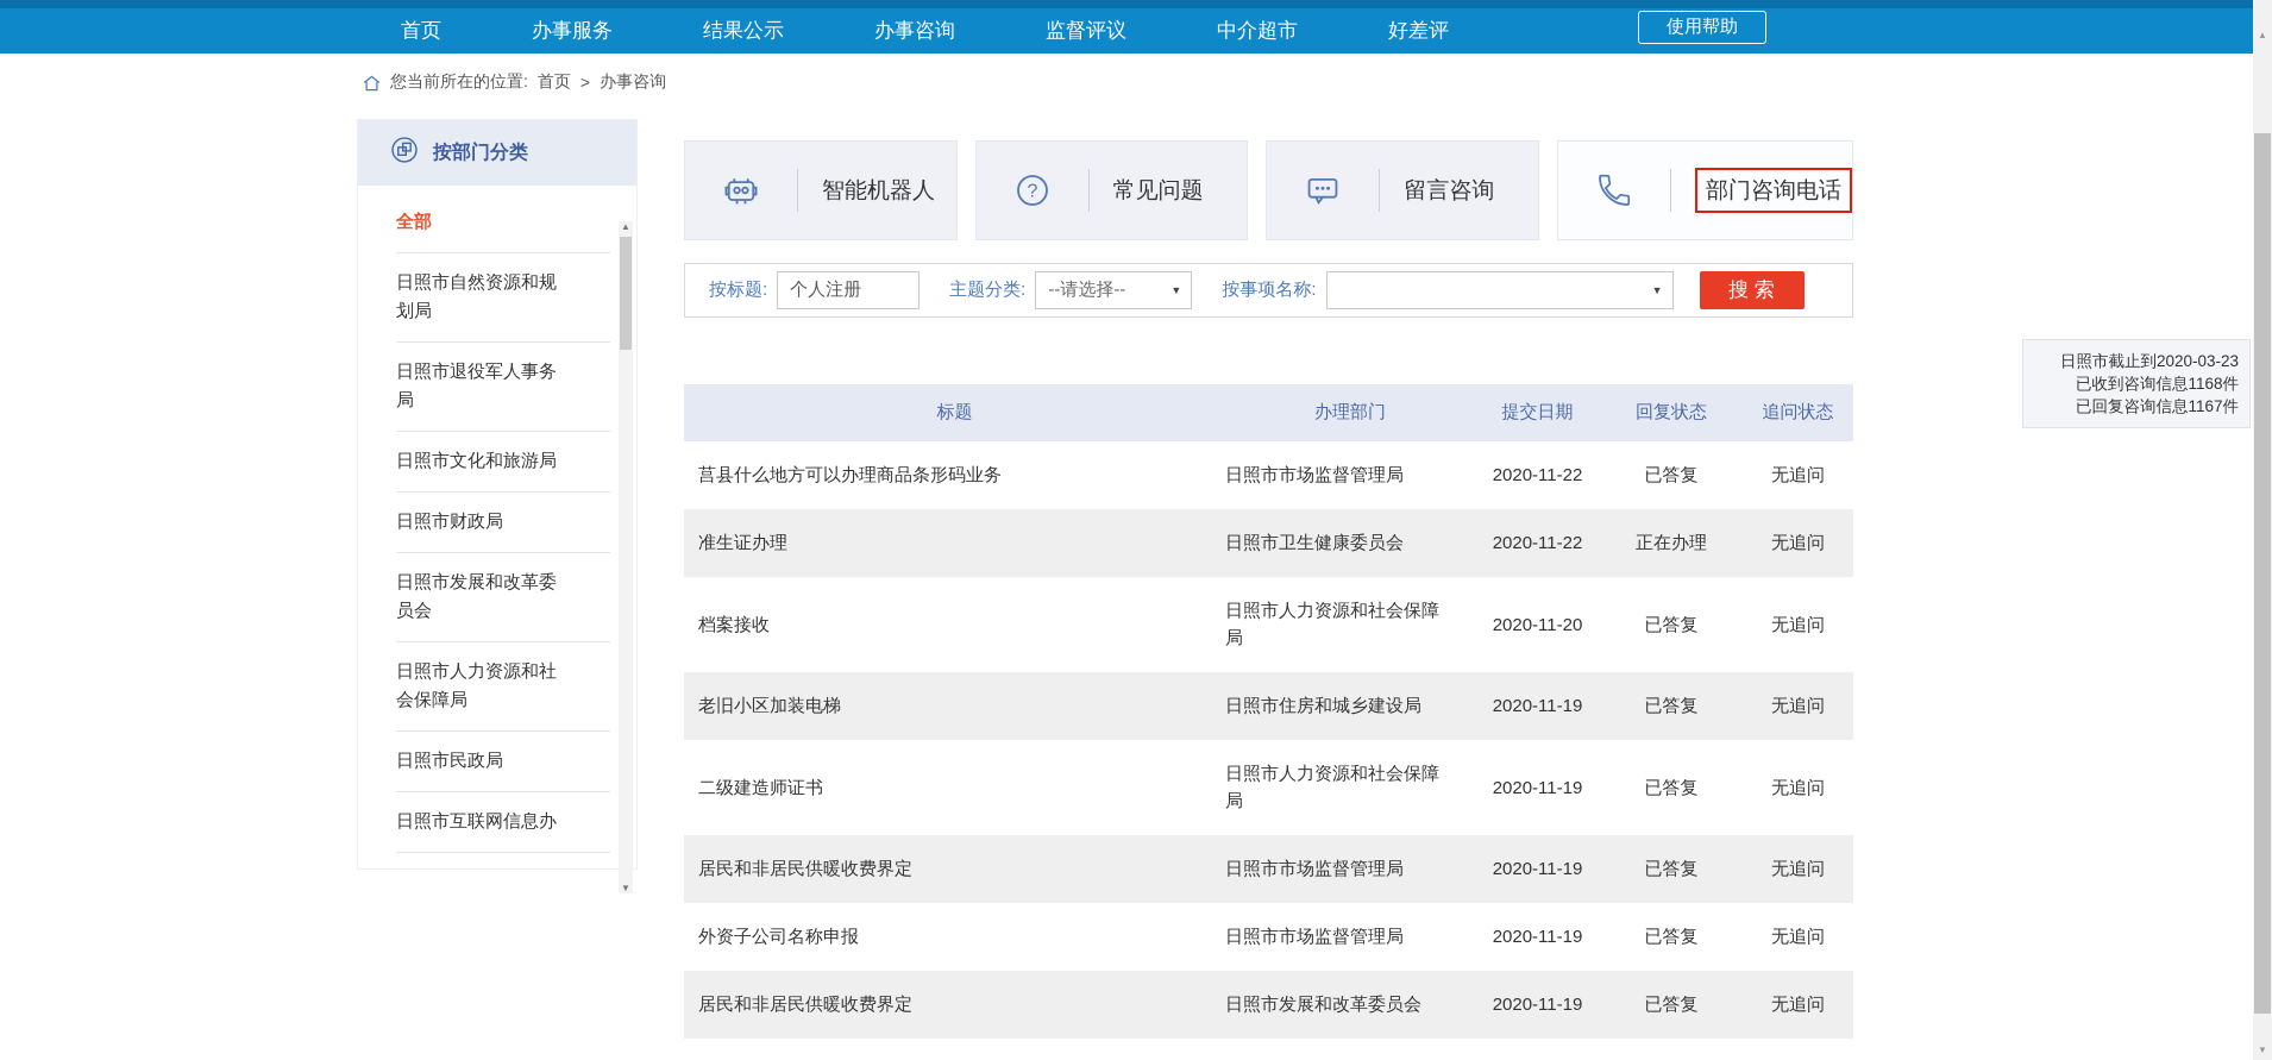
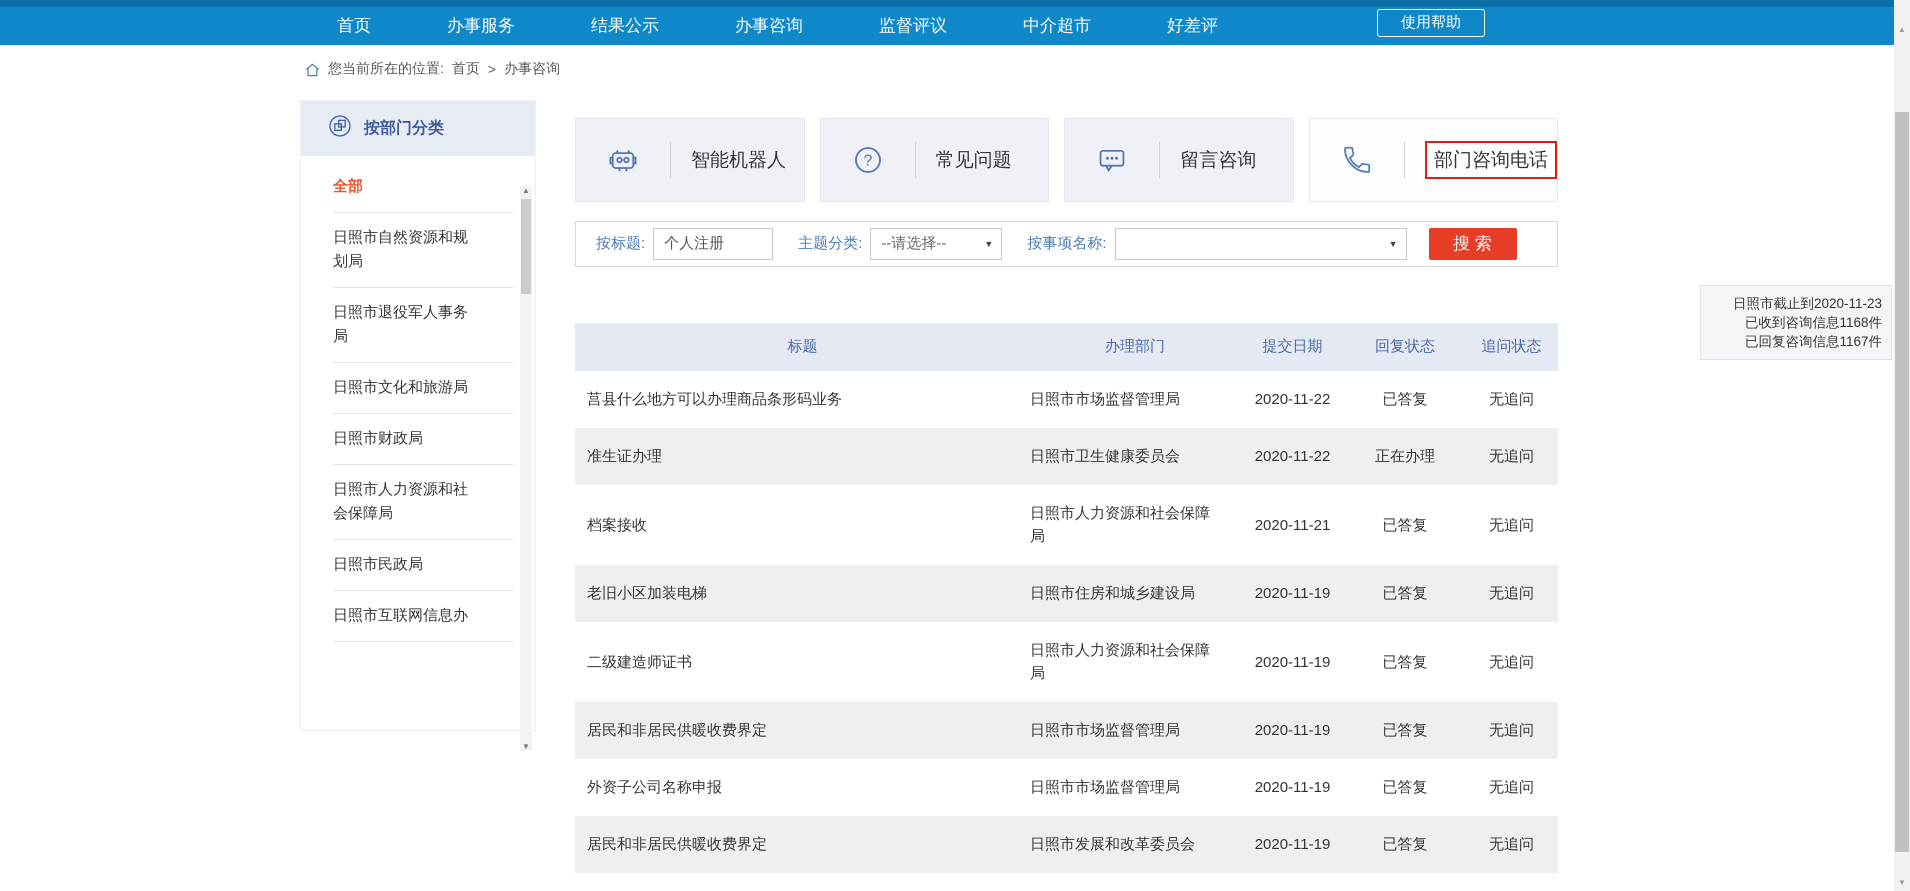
  首页
  办事服务
  结果公示
  办事咨询
  监督评议
  中介超市
  好差评
  使用帮助
  您当前所在的位置:
  首页
  >
  办事咨询
  按部门分类
  全部
  日照市自然资源和规划局
  日照市退役军人事务局
  日照市文化和旅游局
  日照市财政局
- 日照市发展和改革委员会
  日照市人力资源和社会保障局
  日照市民政局
  日照市互联网信息办
  ▲
  ▼
  智能机器人
  ?
  常见问题
  留言咨询
  部门咨询电话
  按标题:
  个人注册
  主题分类:
  --请选择--
  ▼
  按事项名称:
  ▼
  搜 索
  标题	办理部门	提交日期	回复状态	追问状态
  莒县什么地方可以办理商品条形码业务	日照市市场监督管理局	2020-11-22	已答复	无追问
  准生证办理	日照市卫生健康委员会	2020-11-22	正在办理	无追问
- 档案接收	日照市人力资源和社会保障局	2020-11-20	已答复	无追问
+ 档案接收	日照市人力资源和社会保障局	2020-11-21	已答复	无追问
  老旧小区加装电梯	日照市住房和城乡建设局	2020-11-19	已答复	无追问
  二级建造师证书	日照市人力资源和社会保障局	2020-11-19	已答复	无追问
  居民和非居民供暖收费界定	日照市市场监督管理局	2020-11-19	已答复	无追问
  外资子公司名称申报	日照市市场监督管理局	2020-11-19	已答复	无追问
  居民和非居民供暖收费界定	日照市发展和改革委员会	2020-11-19	已答复	无追问
- 日照市截止到2020-03-23
+ 日照市截止到2020-11-23
  已收到咨询信息1168件
  已回复咨询信息1167件
  ▲
  ▼
